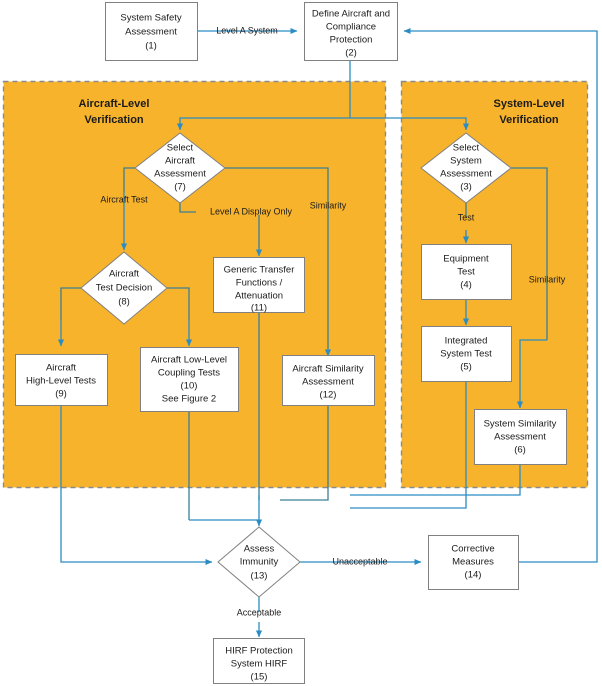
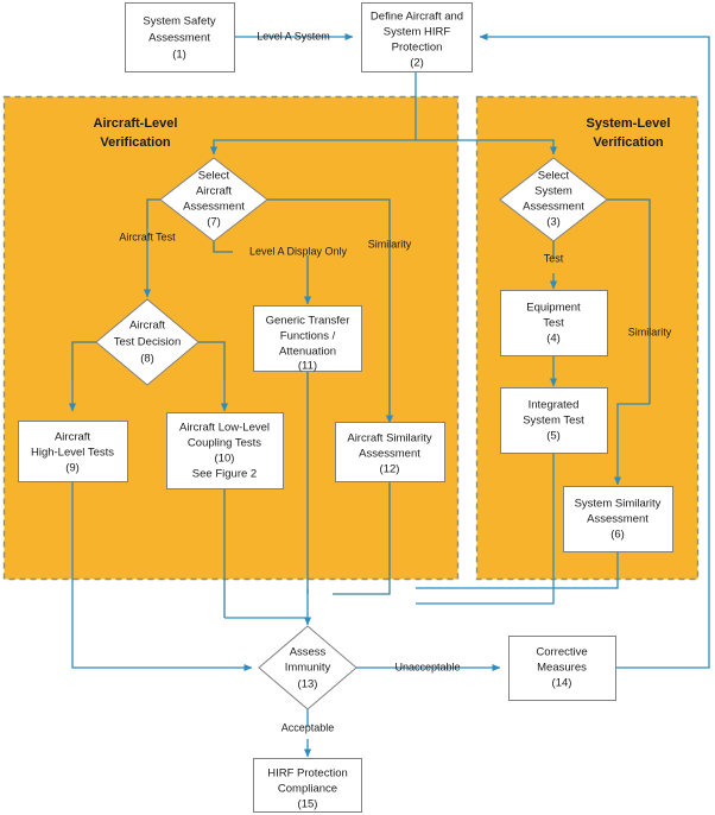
  Aircraft-Level
  Verification
  System-Level
  Verification
  Level A System
  Aircraft Test
  Level A Display Only
  Similarity
  Test
  Similarity
  Unacceptable
  Acceptable
  System Safety
  Assessment
  (1)
  Define Aircraft and
- Compliance
+ System HIRF
  Protection
  (2)
  Select
  Aircraft
  Assessment
  (7)
  Select
  System
  Assessment
  (3)
  Aircraft
  Test Decision
  (8)
  Generic Transfer
  Functions /
  Attenuation
  (11)
  Equipment
  Test
  (4)
  Integrated
  System Test
  (5)
  System Similarity
  Assessment
  (6)
  Aircraft
  High-Level Tests
  (9)
  Aircraft Low-Level
  Coupling Tests
  (10)
  See Figure 2
  Aircraft Similarity
  Assessment
  (12)
  Assess
  Immunity
  (13)
  Corrective
  Measures
  (14)
  HIRF Protection
- System HIRF
+ Compliance
  (15)
